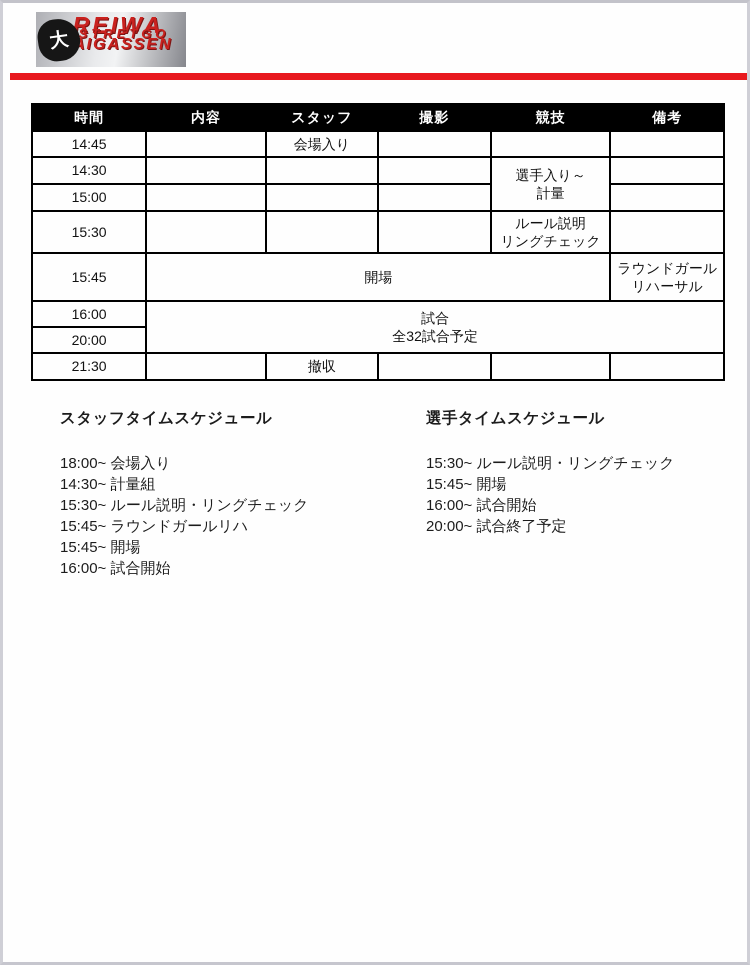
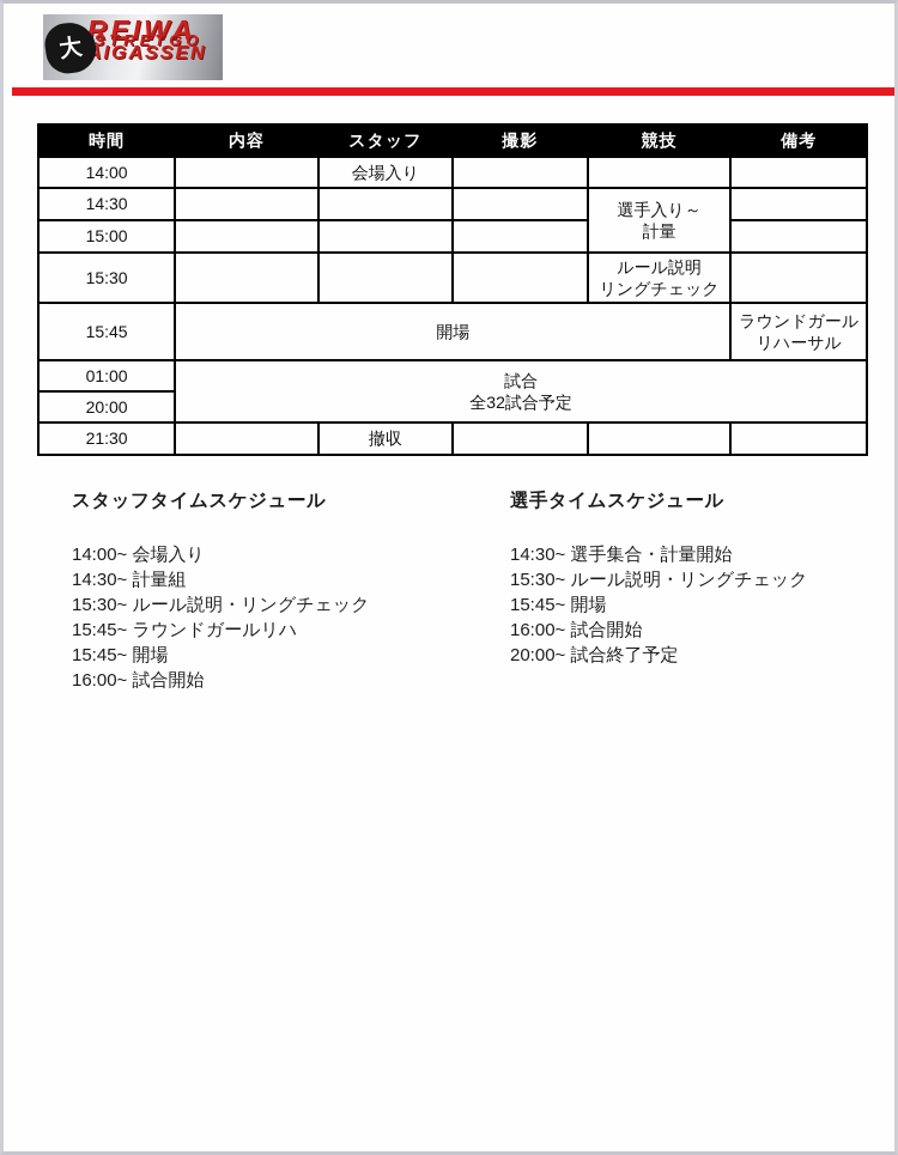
  REIWA
  STRETGO
  IGASSEN
  時間	内容	スタッフ	撮影	競技	備考
- 14:45		会場入り
+ 14:00		会場入り
  14:30				選手入り～ 計量
  15:00
  15:30				ルール説明 リングチェック
  15:45	開場	ラウンドガール リハーサル
- 16:00	試合 全32試合予定
+ 01:00	試合 全32試合予定
  20:00
  21:30		撤収
  スタッフタイムスケジュール
- 18:00~ 会場入り
+ 14:00~ 会場入り
  14:30~ 計量組
  15:30~ ルール説明・リングチェック
  15:45~ ラウンドガールリハ
  15:45~ 開場
  16:00~ 試合開始
  選手タイムスケジュール
+ 14:30~ 選手集合・計量開始
  15:30~ ルール説明・リングチェック
  15:45~ 開場
  16:00~ 試合開始
  20:00~ 試合終了予定
